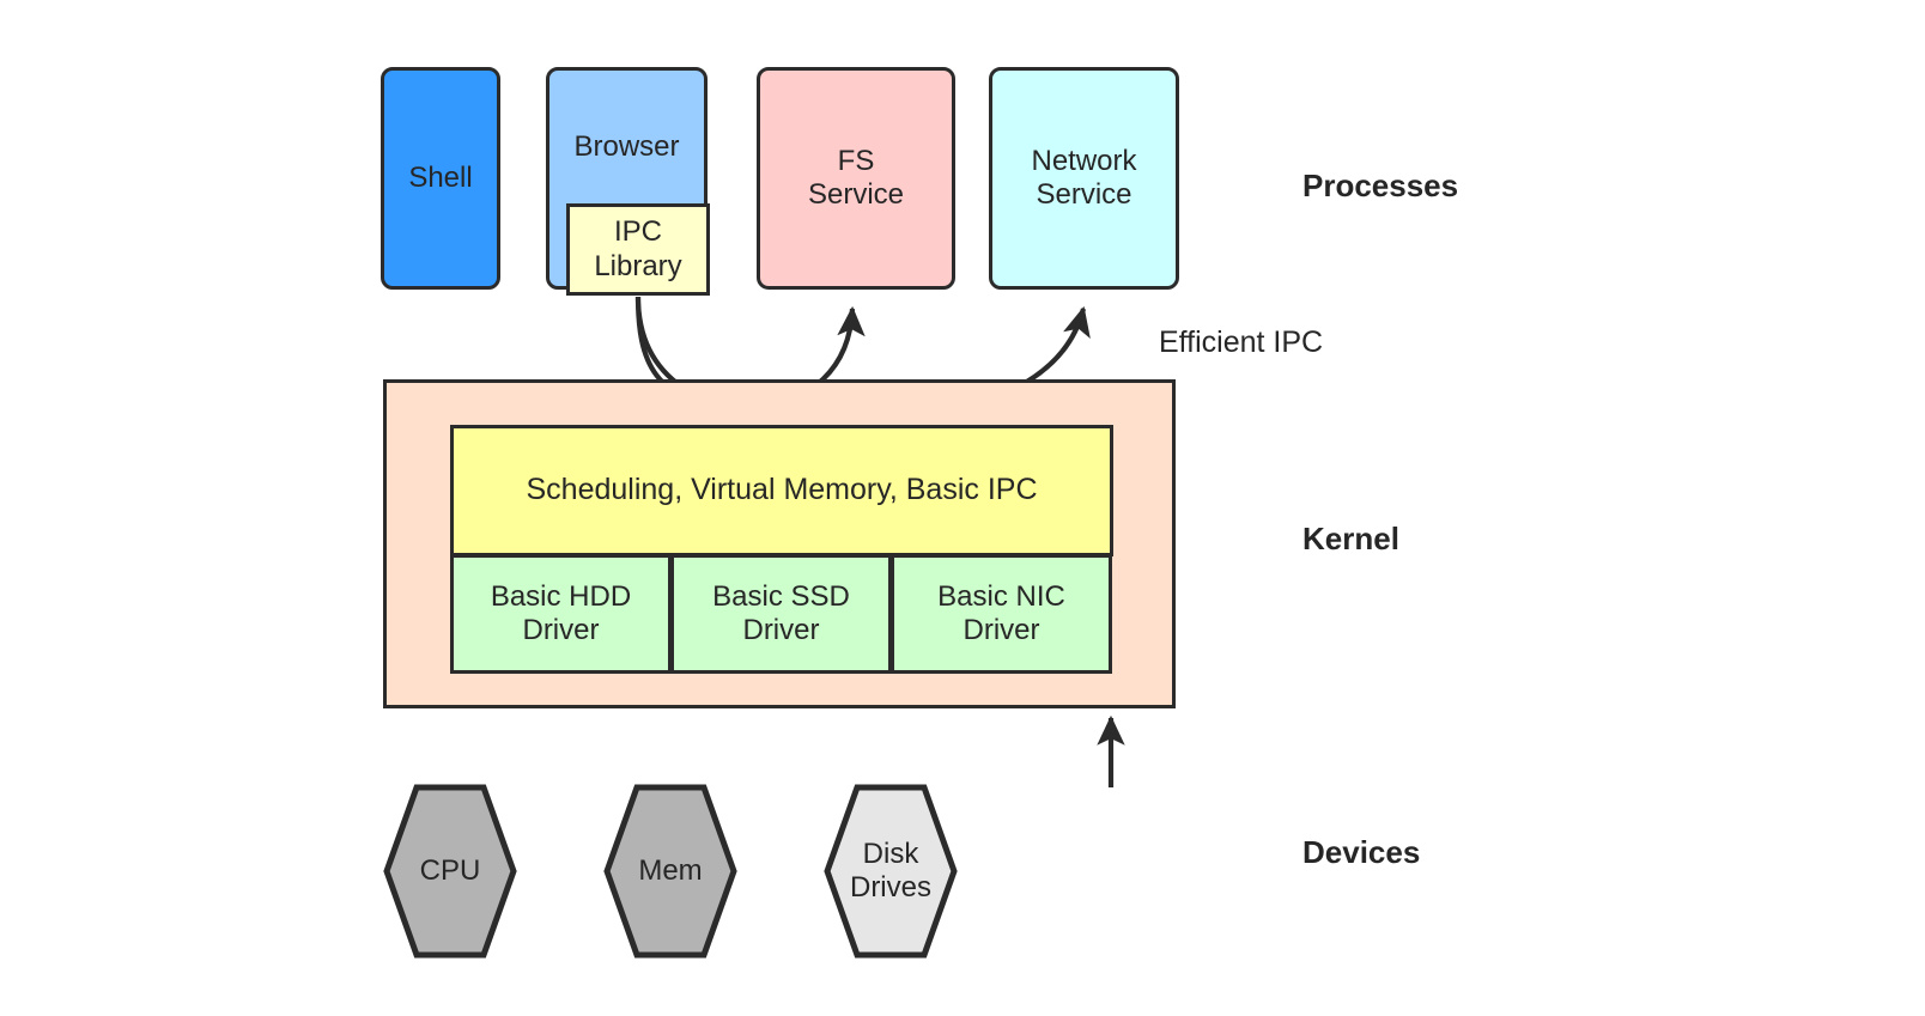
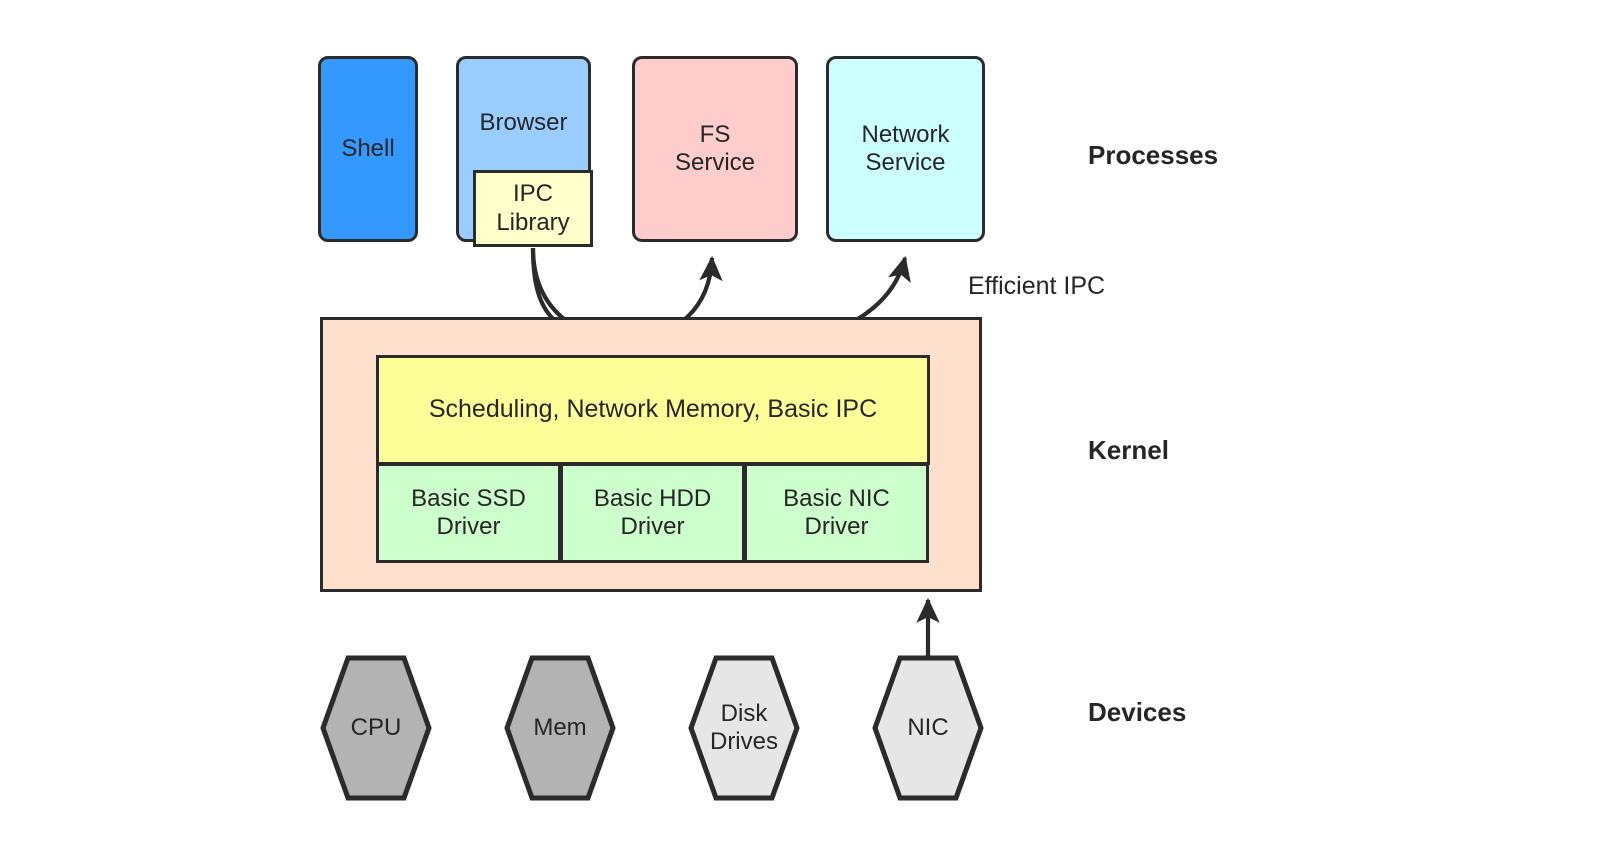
  Shell
  Browser
  IPC
  Library
  FS
  Service
  Network
  Service
- Scheduling, Virtual Memory, Basic IPC
+ Scheduling, Network Memory, Basic IPC
- Basic HDD
+ Basic SSD
  Driver
- Basic SSD
+ Basic HDD
  Driver
  Basic NIC
  Driver
  CPU
  Mem
  Disk
  Drives
+ NIC
  Processes
  Kernel
  Devices
  Efficient IPC
